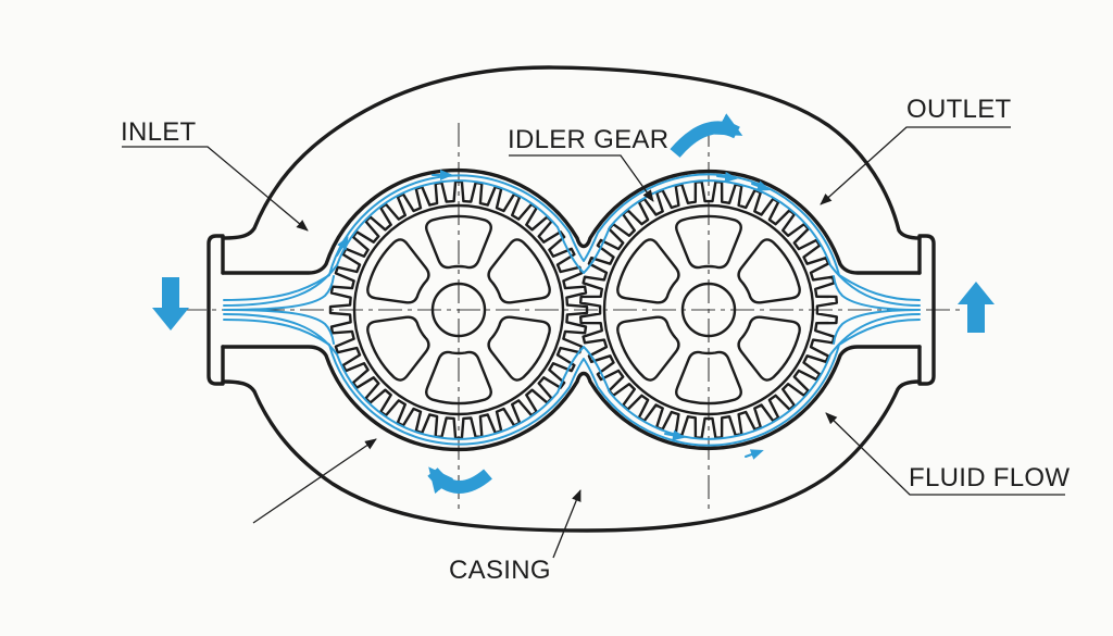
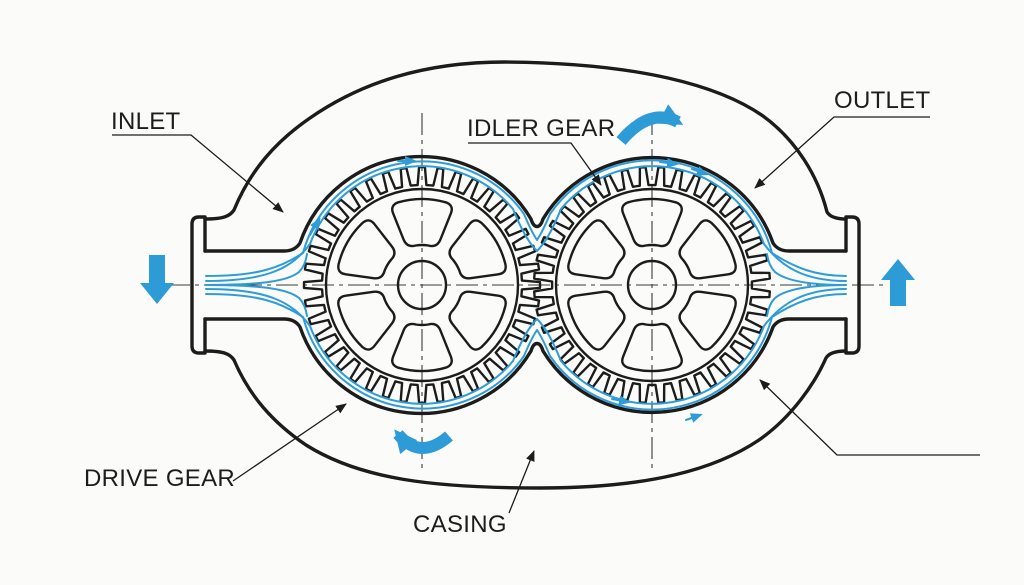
  INLET
  IDLER GEAR
  OUTLET
+ DRIVE GEAR
  CASING
- FLUID FLOW
